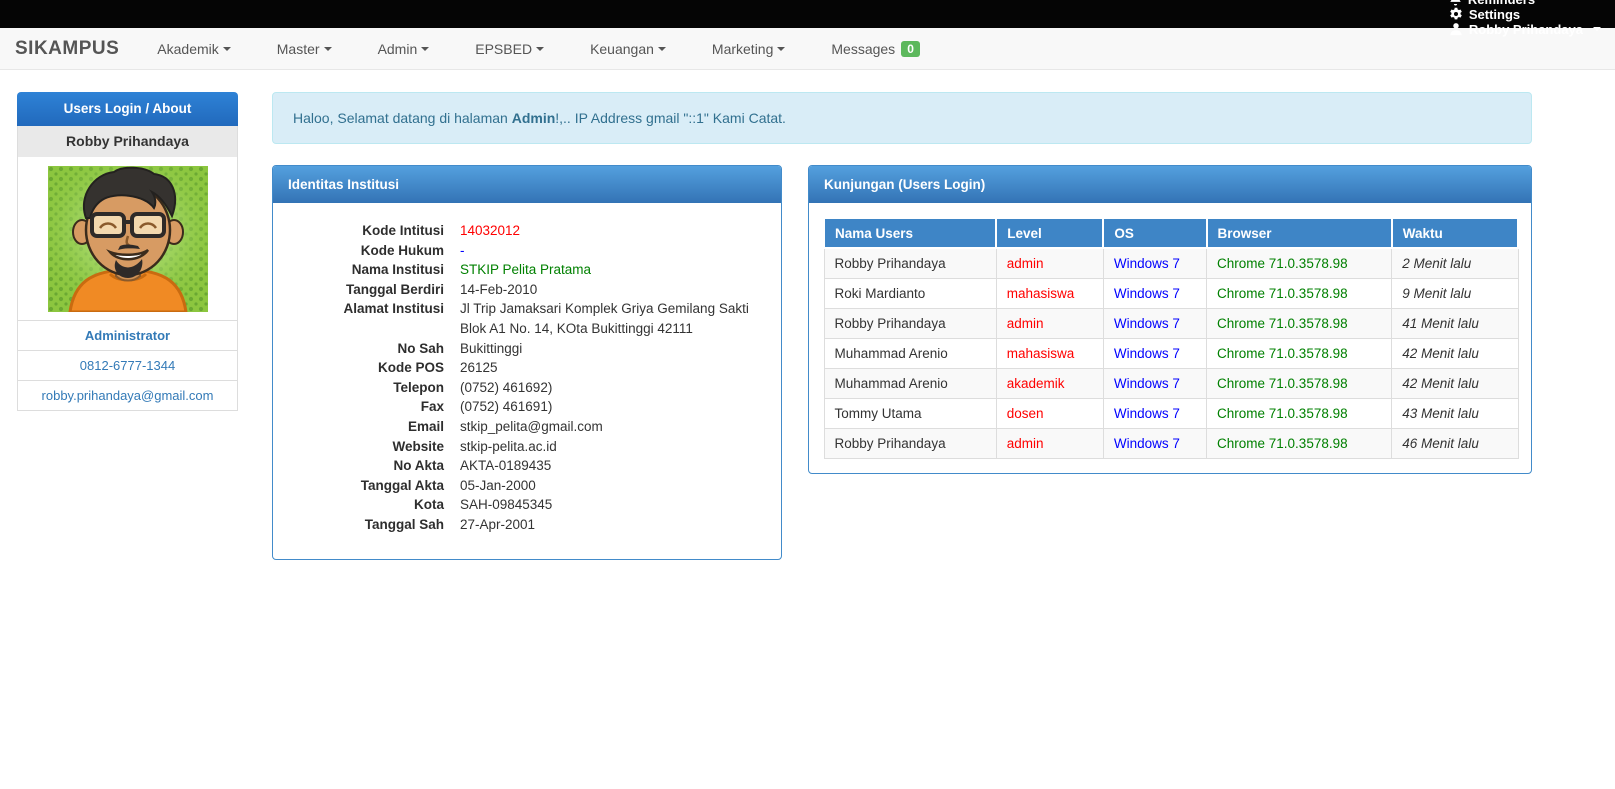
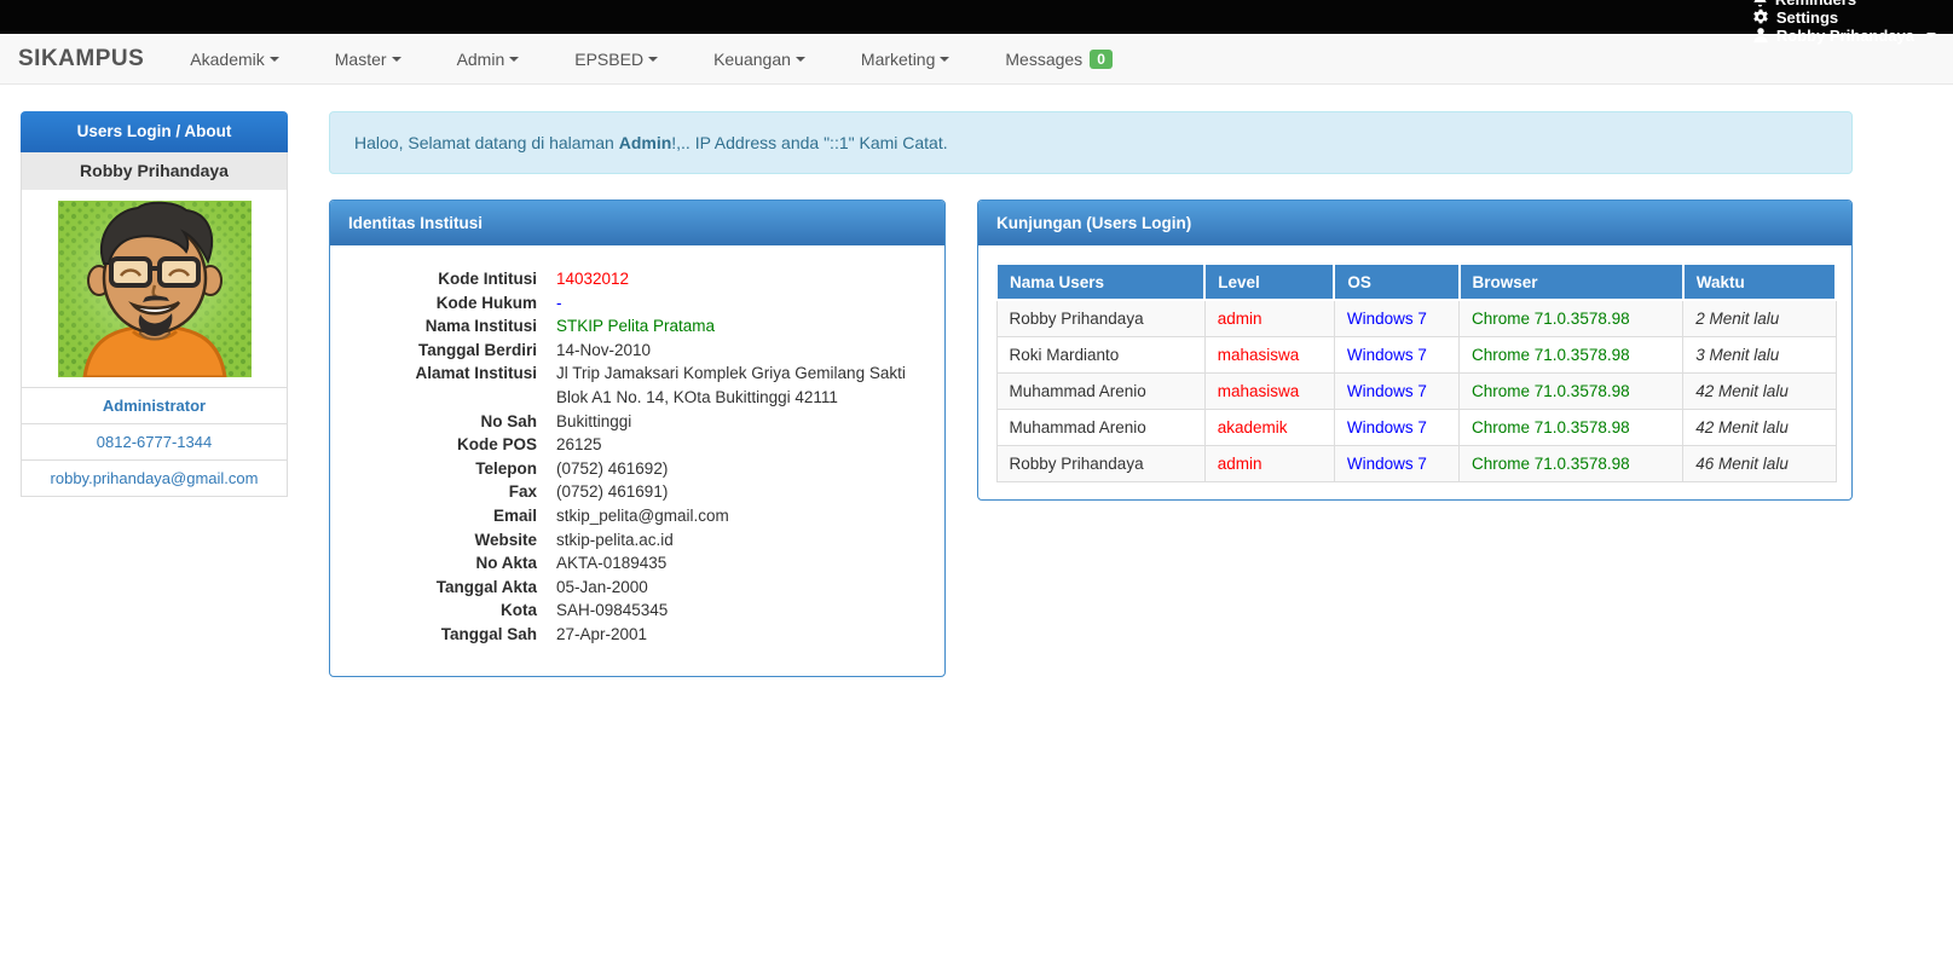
  Settings
  Robby Prihandaya
  SIKAMPUS
  Akademik
  Master
  Admin
  EPSBED
  Keuangan
  Marketing
  Messages
  0
  Users Login / About
  Robby Prihandaya
  Administrator
  0812-6777-1344
  robby.prihandaya@gmail.com
- Haloo, Selamat datang di halaman Admin!,.. IP Address gmail "::1" Kami Catat.
+ Haloo, Selamat datang di halaman Admin!,.. IP Address anda "::1" Kami Catat.
  Identitas Institusi
  Kode Intitusi
  14032012
  Kode Hukum
  -
  Nama Institusi
  STKIP Pelita Pratama
  Tanggal Berdiri
- 14-Feb-2010
+ 14-Nov-2010
  Alamat Institusi
  Jl Trip Jamaksari Komplek Griya Gemilang Sakti Blok A1 No. 14, KOta Bukittinggi 42111
  No Sah
  Bukittinggi
  Kode POS
  26125
  Telepon
  (0752) 461692)
  Fax
  (0752) 461691)
  Email
  stkip_pelita@gmail.com
  Website
  stkip-pelita.ac.id
  No Akta
  AKTA-0189435
  Tanggal Akta
  05-Jan-2000
  Kota
  SAH-09845345
  Tanggal Sah
  27-Apr-2001
  Kunjungan (Users Login)
  Nama Users	Level	OS	Browser	Waktu
  Robby Prihandaya	admin	Windows 7	Chrome 71.0.3578.98	2 Menit lalu
- Roki Mardianto	mahasiswa	Windows 7	Chrome 71.0.3578.98	9 Menit lalu
+ Roki Mardianto	mahasiswa	Windows 7	Chrome 71.0.3578.98	3 Menit lalu
- Robby Prihandaya	admin	Windows 7	Chrome 71.0.3578.98	41 Menit lalu
  Muhammad Arenio	mahasiswa	Windows 7	Chrome 71.0.3578.98	42 Menit lalu
  Muhammad Arenio	akademik	Windows 7	Chrome 71.0.3578.98	42 Menit lalu
- Tommy Utama	dosen	Windows 7	Chrome 71.0.3578.98	43 Menit lalu
  Robby Prihandaya	admin	Windows 7	Chrome 71.0.3578.98	46 Menit lalu
